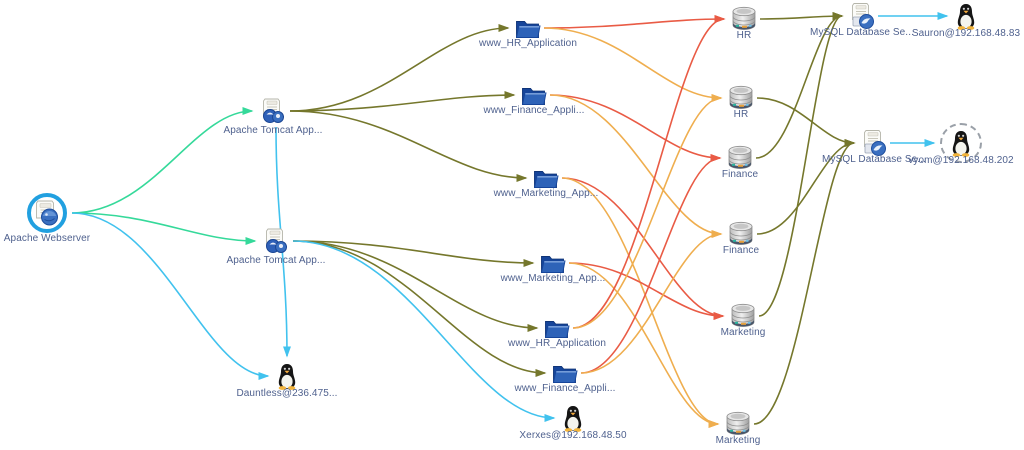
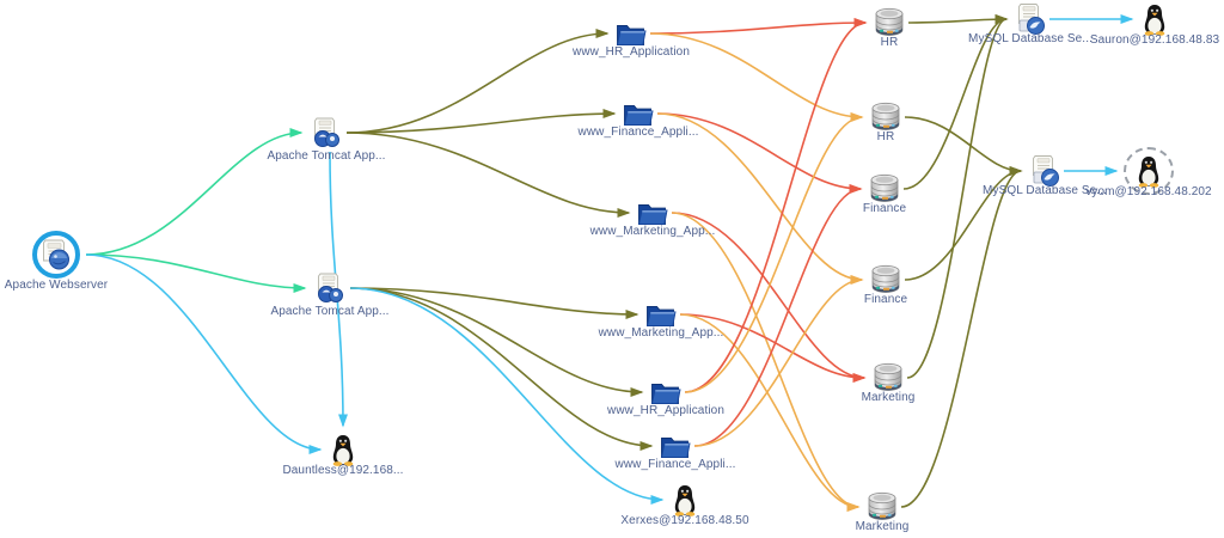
  Apache Webserver
  Apache Tomcat App...
  Apache Tomcat App...
- Dauntless@236.475...
+ Dauntless@192.168...
  www_HR_Application
  www_Finance_Appli...
  www_Marketing_App...
  www_Marketing_App...
  www_HR_Application
  www_Finance_Appli...
  Xerxes@192.168.48.50
  HR
  HR
  Finance
  Finance
  Marketing
  Marketing
  MySQL Database Se...
  MySQL Database Se...
  Sauron@192.168.48.83
  vyom@192.168.48.202
